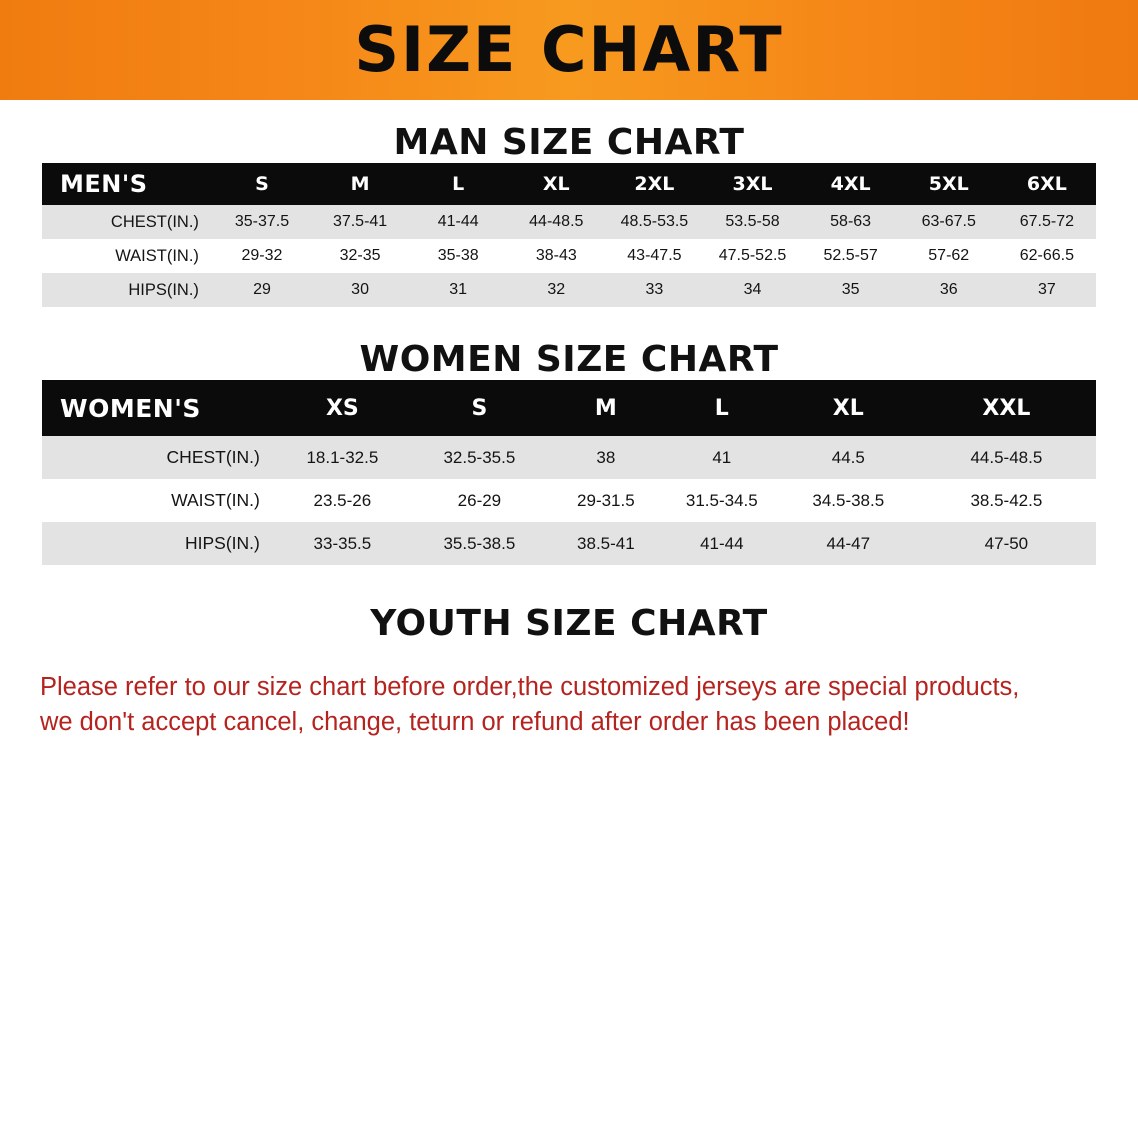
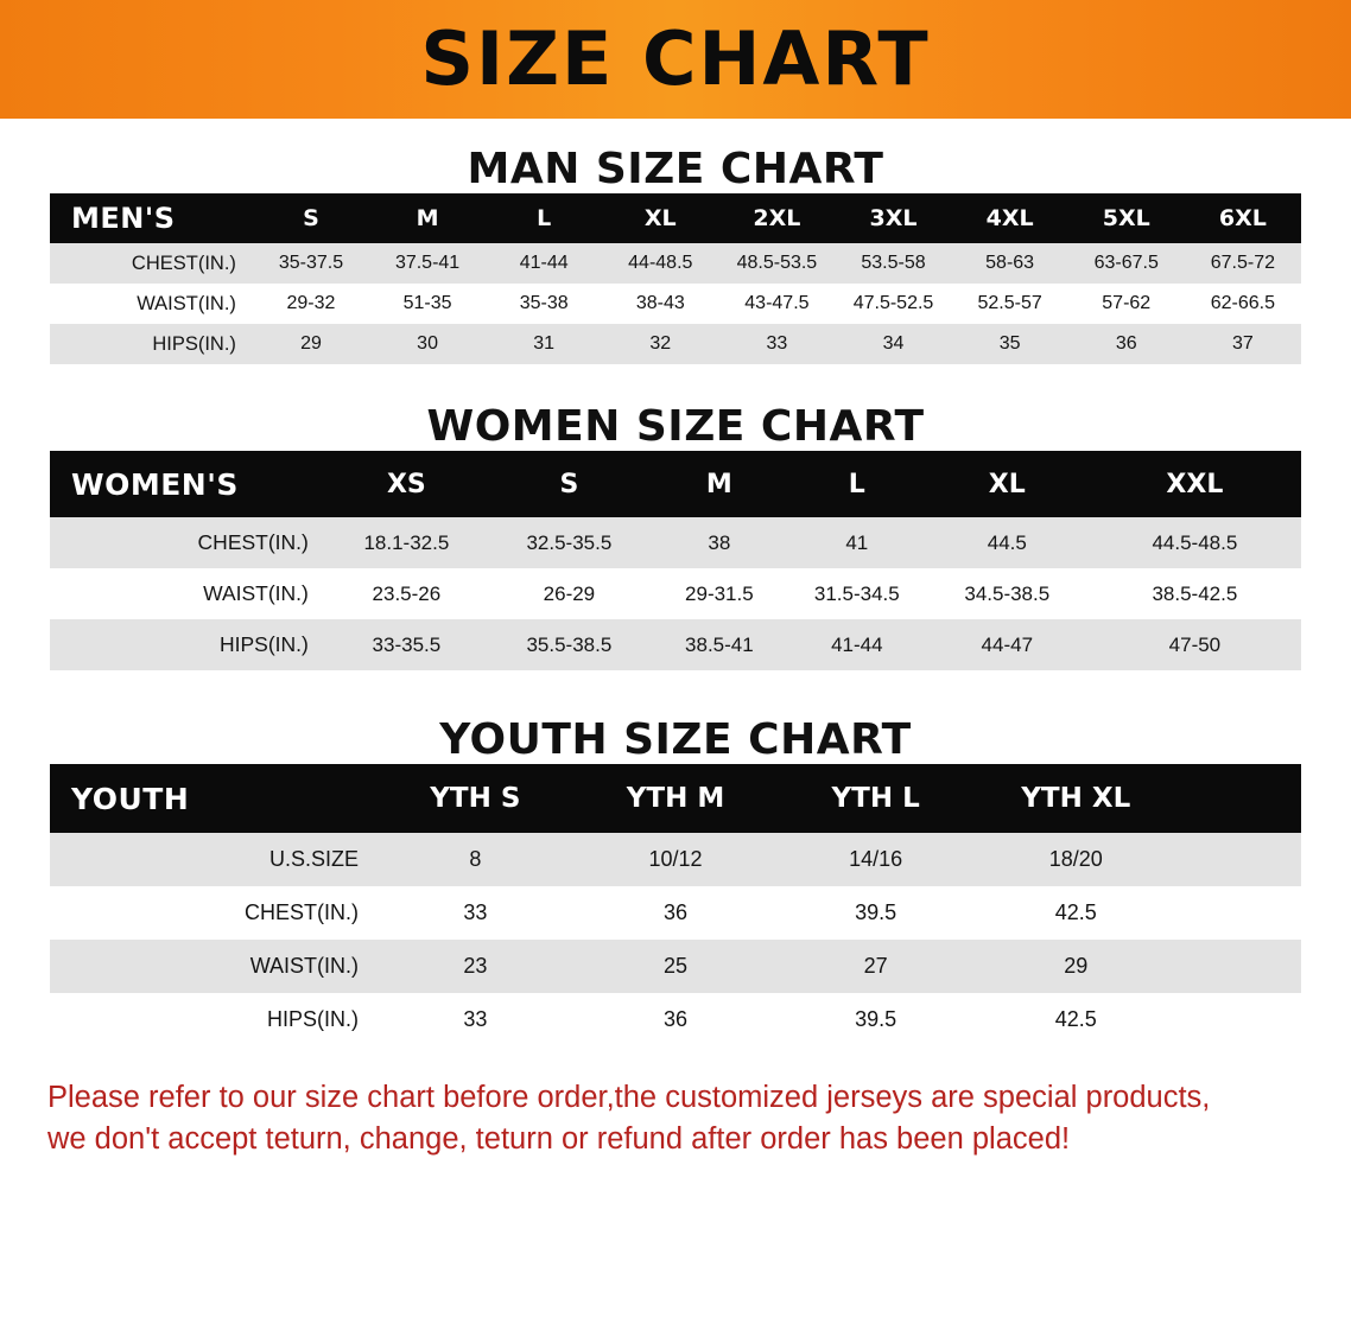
  SIZE CHART
  MAN SIZE CHART
  MEN'S	S	M	L	XL	2XL	3XL	4XL	5XL	6XL
  CHEST(IN.)	35-37.5	37.5-41	41-44	44-48.5	48.5-53.5	53.5-58	58-63	63-67.5	67.5-72
- WAIST(IN.)	29-32	32-35	35-38	38-43	43-47.5	47.5-52.5	52.5-57	57-62	62-66.5
+ WAIST(IN.)	29-32	51-35	35-38	38-43	43-47.5	47.5-52.5	52.5-57	57-62	62-66.5
  HIPS(IN.)	29	30	31	32	33	34	35	36	37
  WOMEN SIZE CHART
  WOMEN'S	XS	S	M	L	XL	XXL
  CHEST(IN.)	18.1-32.5	32.5-35.5	38	41	44.5	44.5-48.5
  WAIST(IN.)	23.5-26	26-29	29-31.5	31.5-34.5	34.5-38.5	38.5-42.5
  HIPS(IN.)	33-35.5	35.5-38.5	38.5-41	41-44	44-47	47-50
  YOUTH SIZE CHART
+ YOUTH	YTH S	YTH M	YTH L	YTH XL
+ U.S.SIZE	8	10/12	14/16	18/20
+ CHEST(IN.)	33	36	39.5	42.5
+ WAIST(IN.)	23	25	27	29
+ HIPS(IN.)	33	36	39.5	42.5
  Please refer to our size chart before order,the customized jerseys are special products,
- we don't accept cancel, change, teturn or refund after order has been placed!
+ we don't accept teturn, change, teturn or refund after order has been placed!
